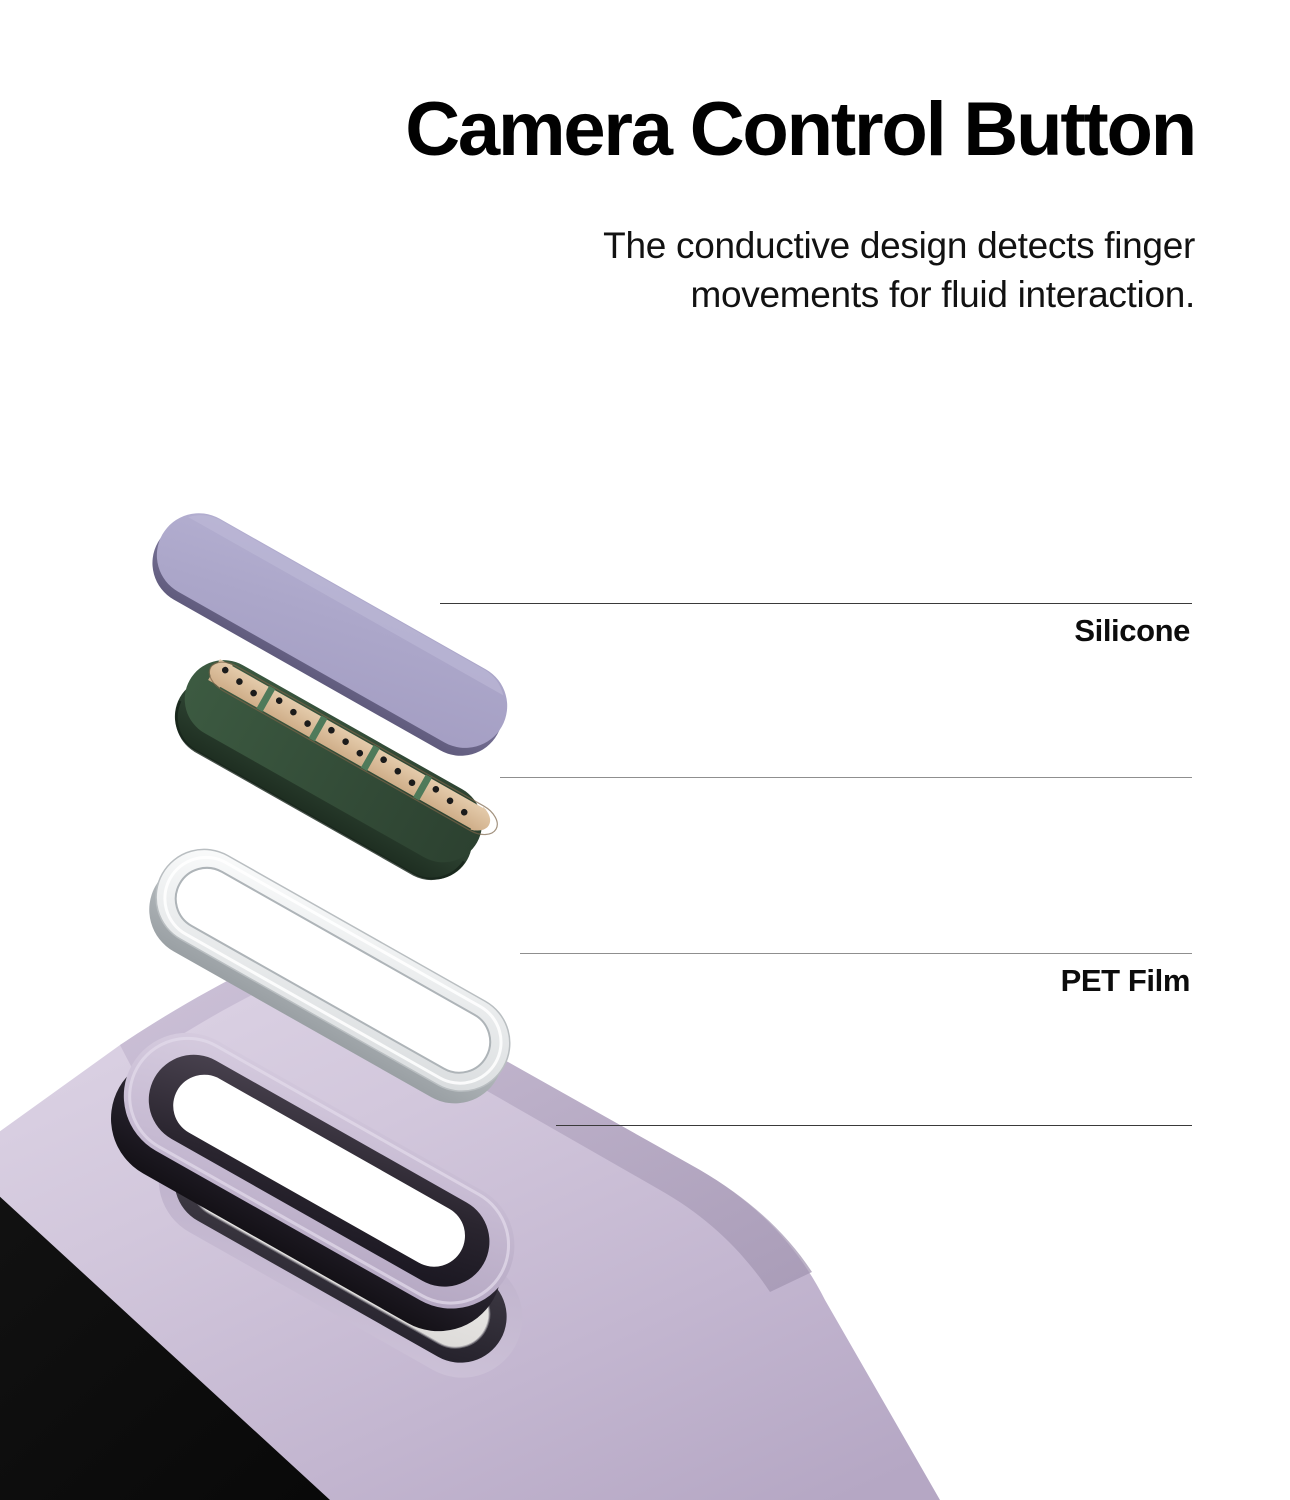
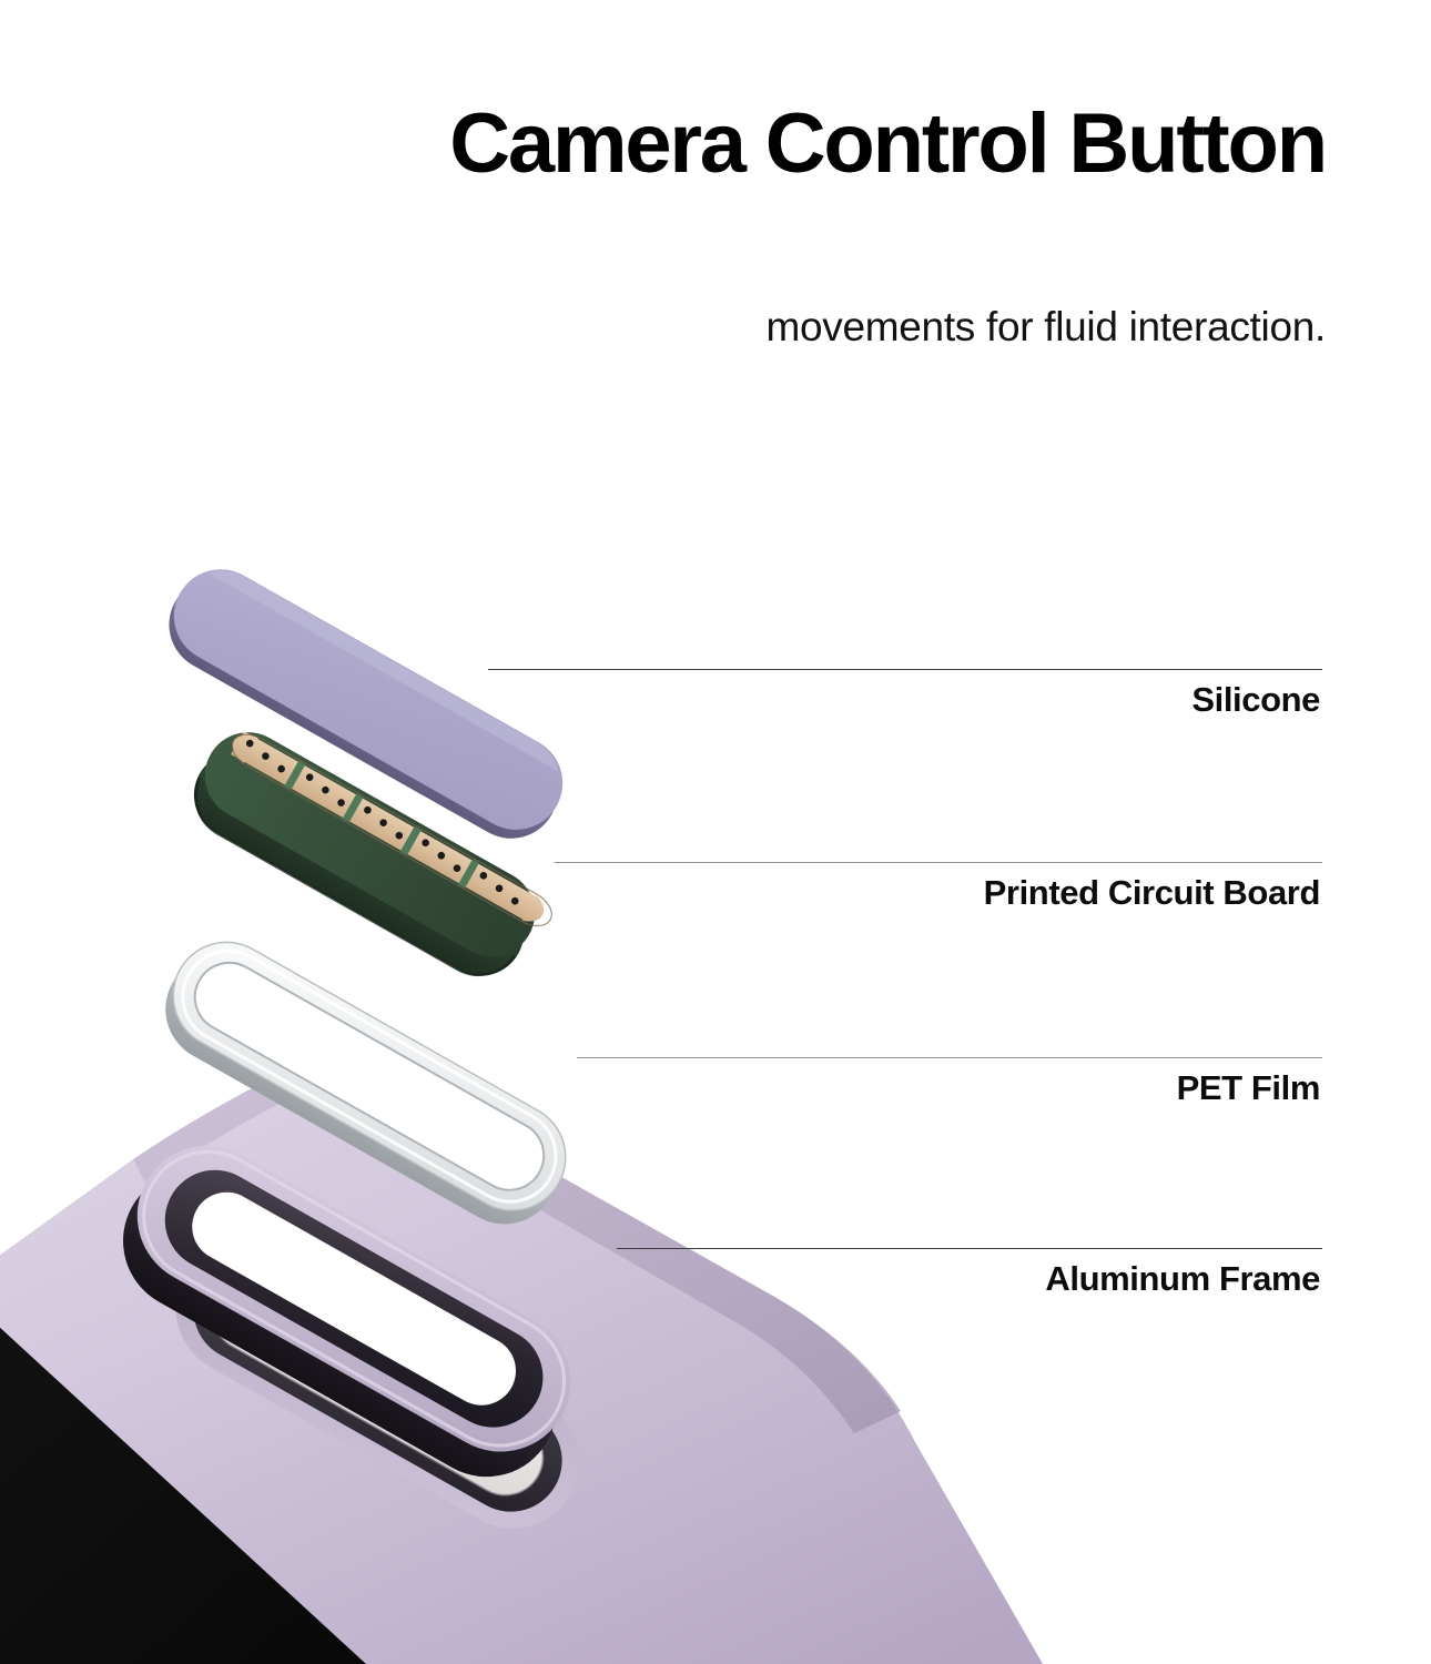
  Camera Control Button
- The conductive design detects finger
  movements for fluid interaction.
  Silicone
+ Printed Circuit Board
  PET Film
+ Aluminum Frame
